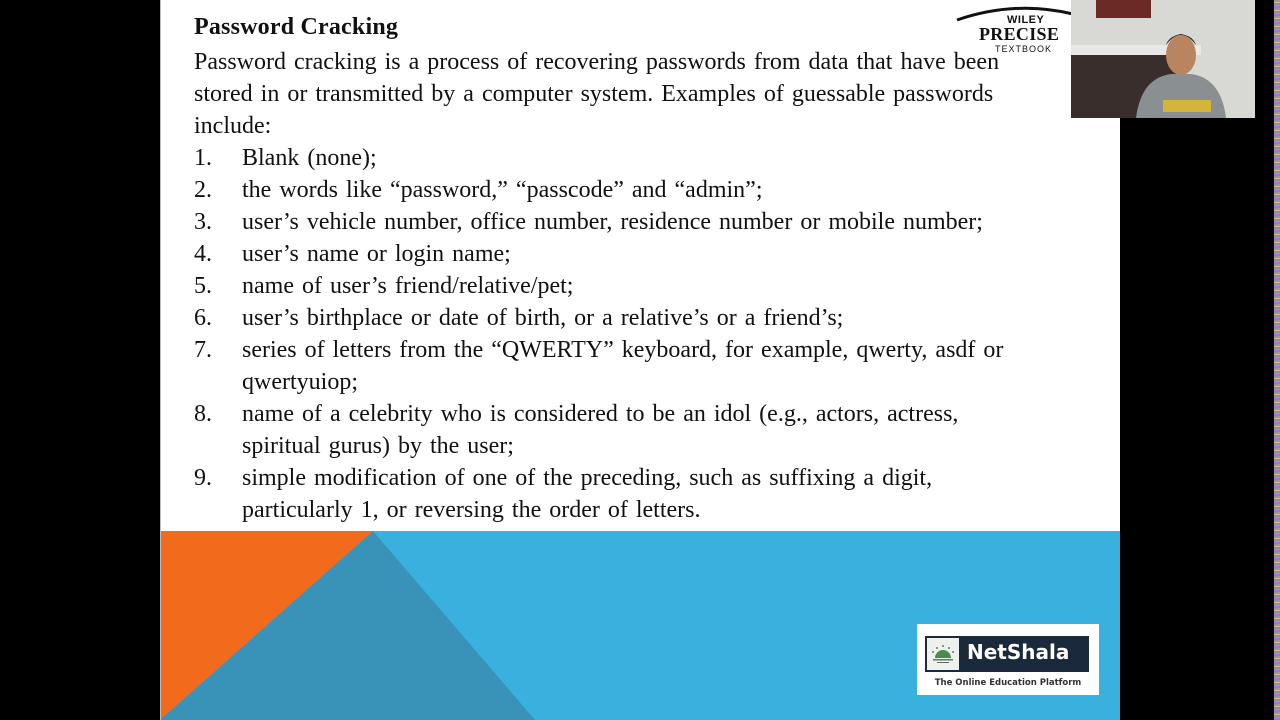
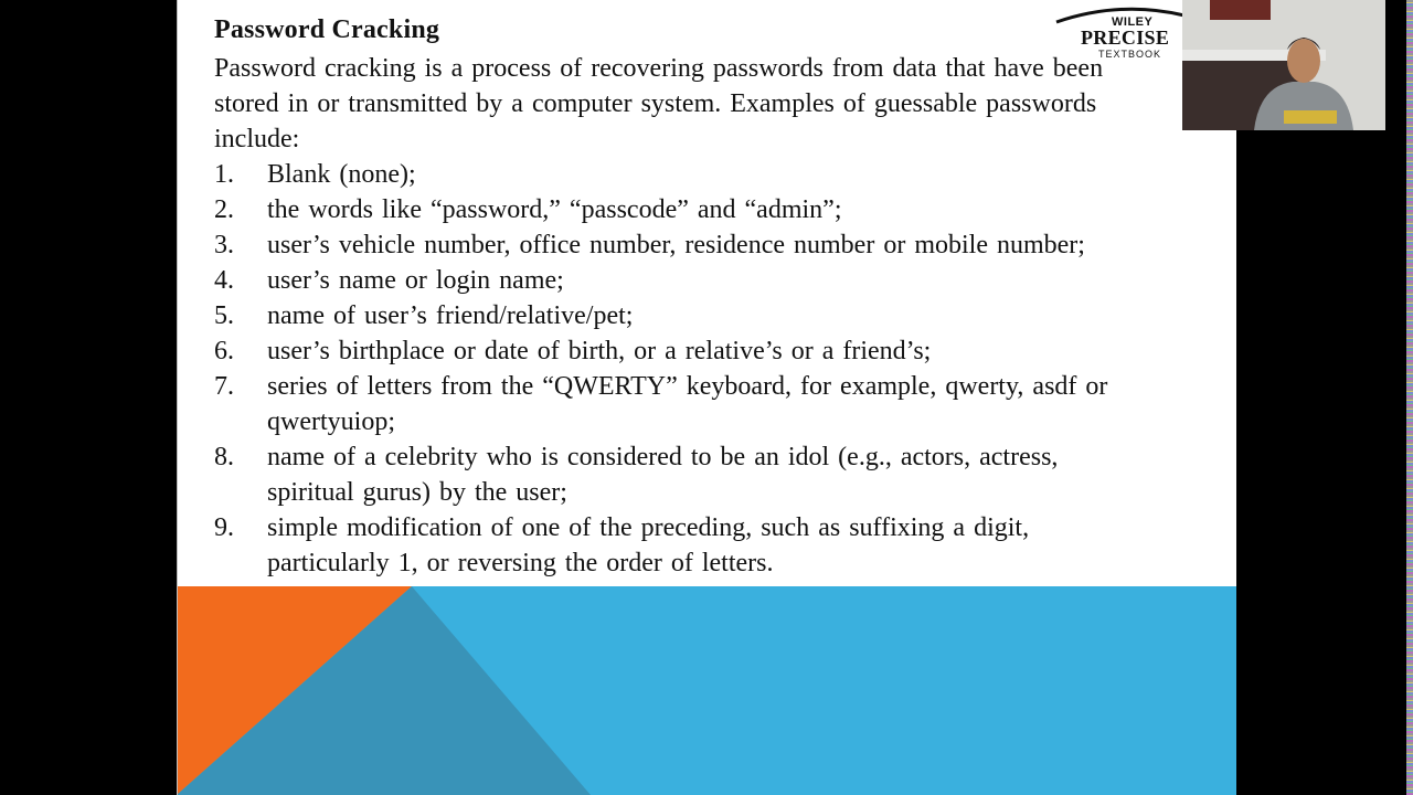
  Password Cracking
  Password cracking is a process of recovering passwords from data that have been stored in or transmitted by a computer system. Examples of guessable passwords include:
  1.
  Blank (none);
  2.
  the words like “password,” “passcode” and “admin”;
  3.
  user’s vehicle number, office number, residence number or mobile number;
  4.
  user’s name or login name;
  5.
  name of user’s friend/relative/pet;
  6.
  user’s birthplace or date of birth, or a relative’s or a friend’s;
  7.
  series of letters from the “QWERTY” keyboard, for example, qwerty, asdf or qwertyuiop;
  8.
  name of a celebrity who is considered to be an idol (e.g., actors, actress, spiritual gurus) by the user;
  9.
  simple modification of one of the preceding, such as suffixing a digit, particularly 1, or reversing the order of letters.
  WILEY
  PRECISE
  TEXTBOOK
- NetShala
- The Online Education Platform
